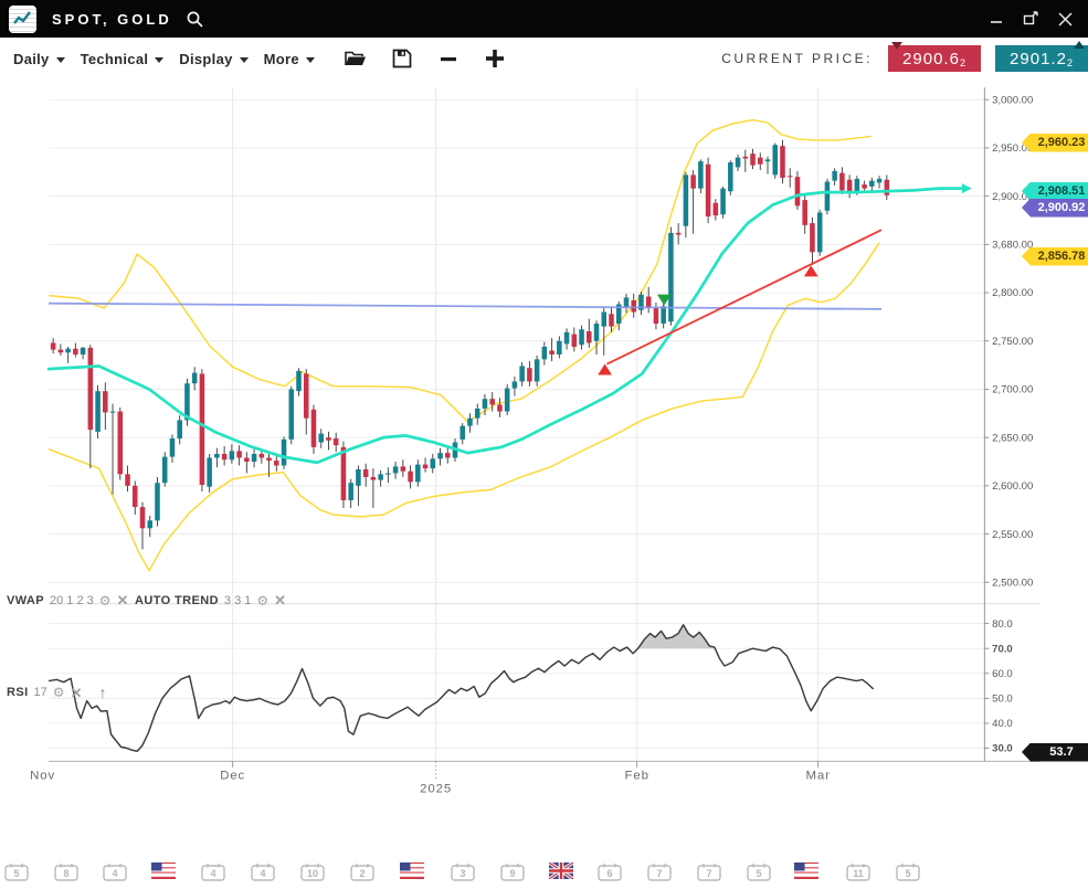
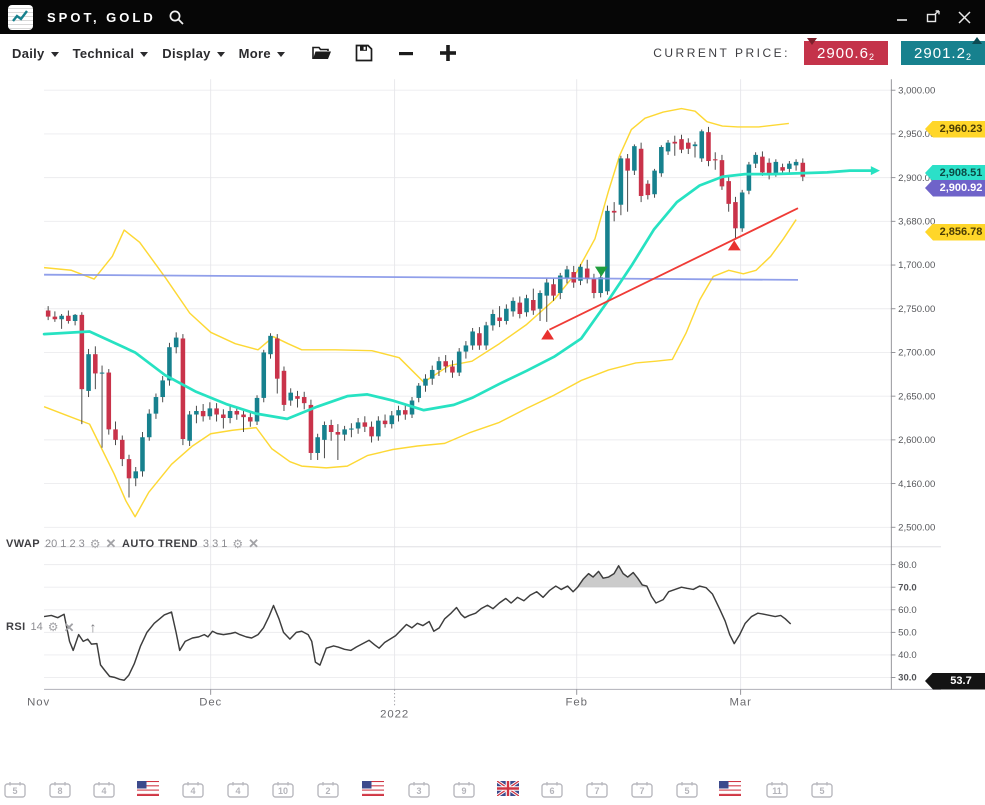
  SPOT, GOLD
  Daily
  Technical
  Display
  More
  CURRENT PRICE:
  2900.6
  2
  2901.2
  2
  3,000.00
  2,950.0
  2,900.0
  3,680.00
- 2,800.00
+ 1,700.00
  2,750.00
  2,700.00
  2,650.00
  2,600.00
- 2,550.00
+ 4,160.00
  2,500.00
  80.0
  70.0
  60.0
  50.0
  40.0
  30.0
  Nov
  Dec
- 2025
+ 2022
  Feb
  Mar
  VWAP
  20 1 2 3
  ⚙
  ✕
  AUTO TREND
  3 3 1
  ⚙
  ✕
  RSI
- 17
+ 14
  ⚙
  ✕
  ↑
  2,960.23
  2,908.51
  2,900.92
  2,856.78
  53.7
  5
  8
  4
  4
  4
  10
  2
  3
  9
  6
  7
  7
  5
  11
  5
